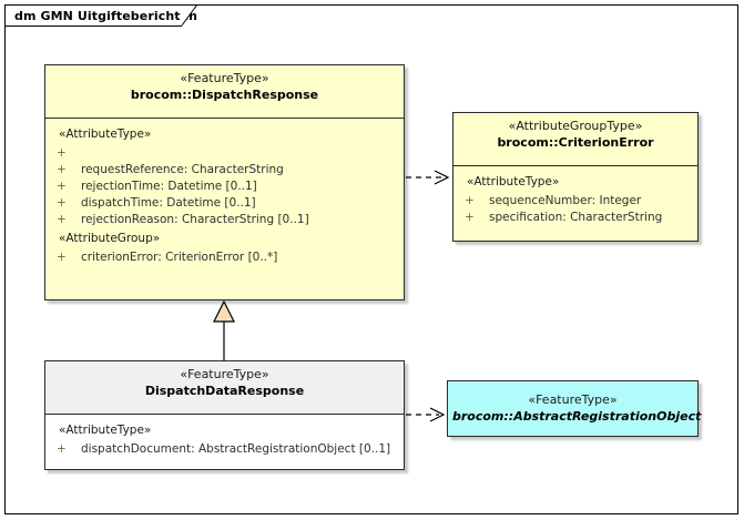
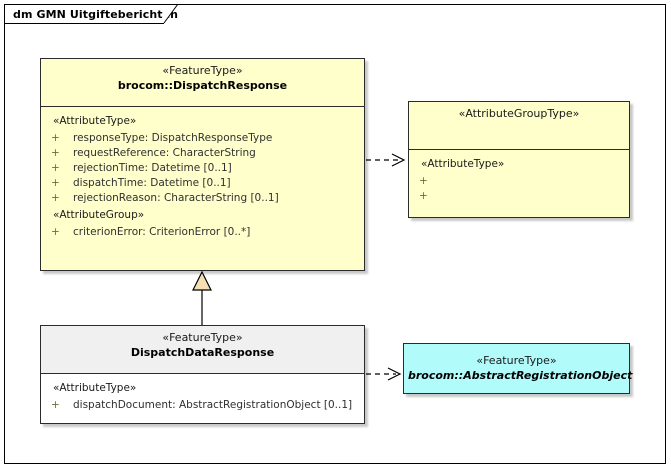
  dm GMN Uitgifteberichtn
  «FeatureType»
  brocom::DispatchResponse
  «AttributeType»
  +
+ responseType: DispatchResponseType
  +
  requestReference: CharacterString
  +
  rejectionTime: Datetime [0..1]
  +
  dispatchTime: Datetime [0..1]
  +
  rejectionReason: CharacterString [0..1]
  «AttributeGroup»
  +
  criterionError: CriterionError [0..*]
  «AttributeGroupType»
- brocom::CriterionError
  «AttributeType»
  +
- sequenceNumber: Integer
  +
- specification: CharacterString
  «FeatureType»
  DispatchDataResponse
  «AttributeType»
  +
  dispatchDocument: AbstractRegistrationObject [0..1]
  «FeatureType»
  brocom::AbstractRegistrationObjec
